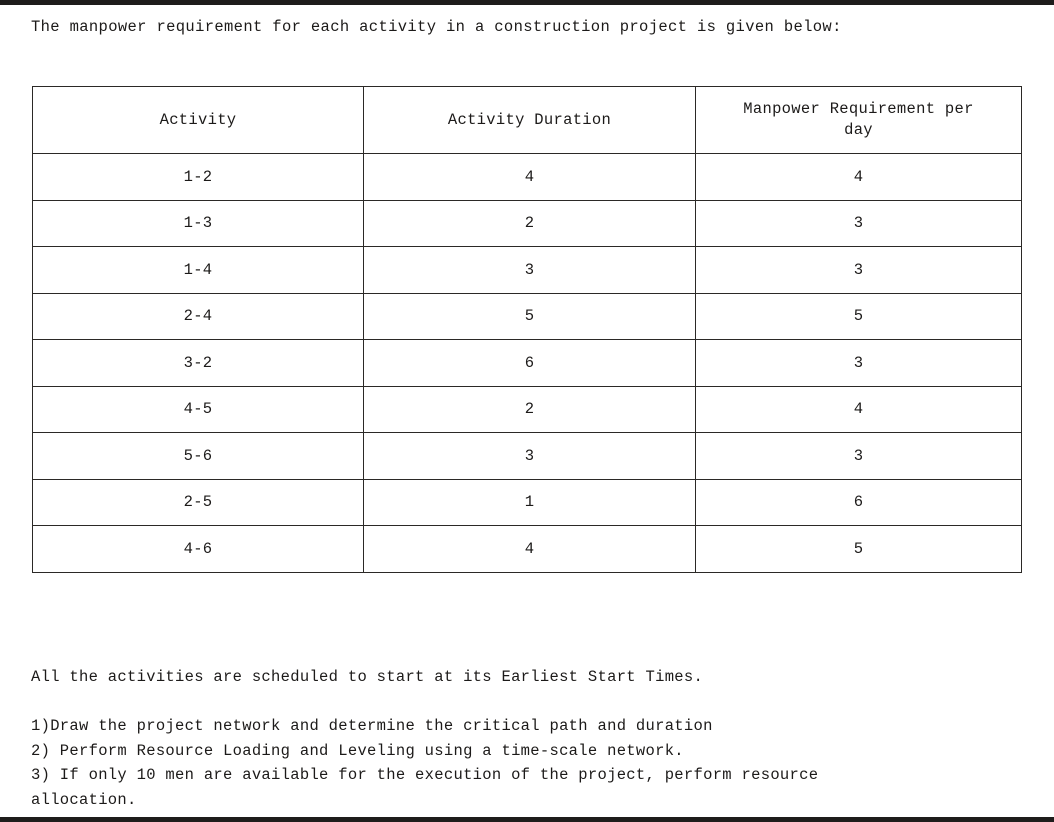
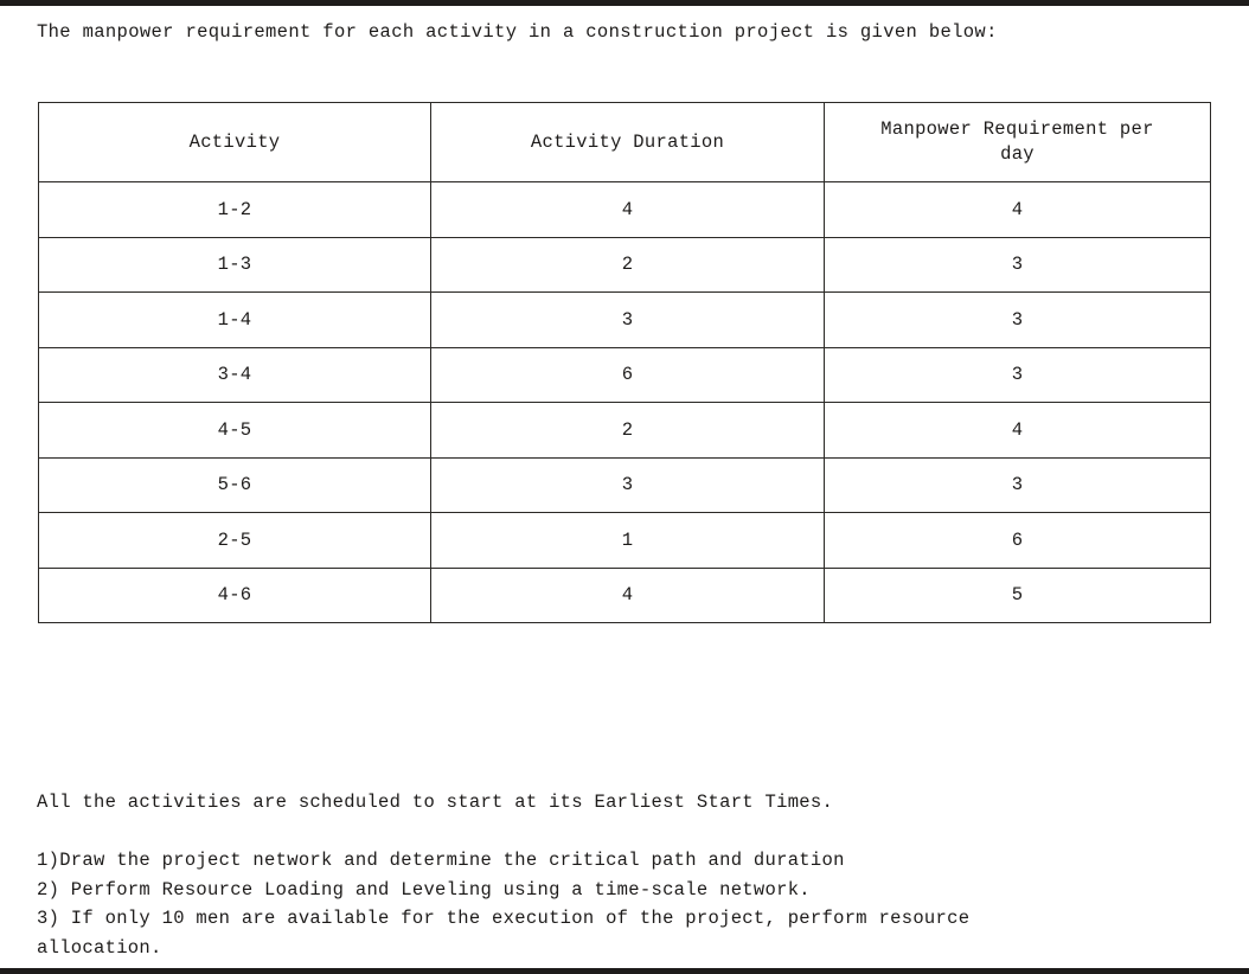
  The manpower requirement for each activity in a construction project is given below:
  Activity	Activity Duration	Manpower Requirement per day
  1-2	4	4
  1-3	2	3
  1-4	3	3
- 2-4	5	5
- 3-2	6	3
+ 3-4	6	3
  4-5	2	4
  5-6	3	3
  2-5	1	6
  4-6	4	5
  All the activities are scheduled to start at its Earliest Start Times.
  1)Draw the project network and determine the critical path and duration
  2) Perform Resource Loading and Leveling using a time-scale network.
  3) If only 10 men are available for the execution of the project, perform resource
  allocation.
